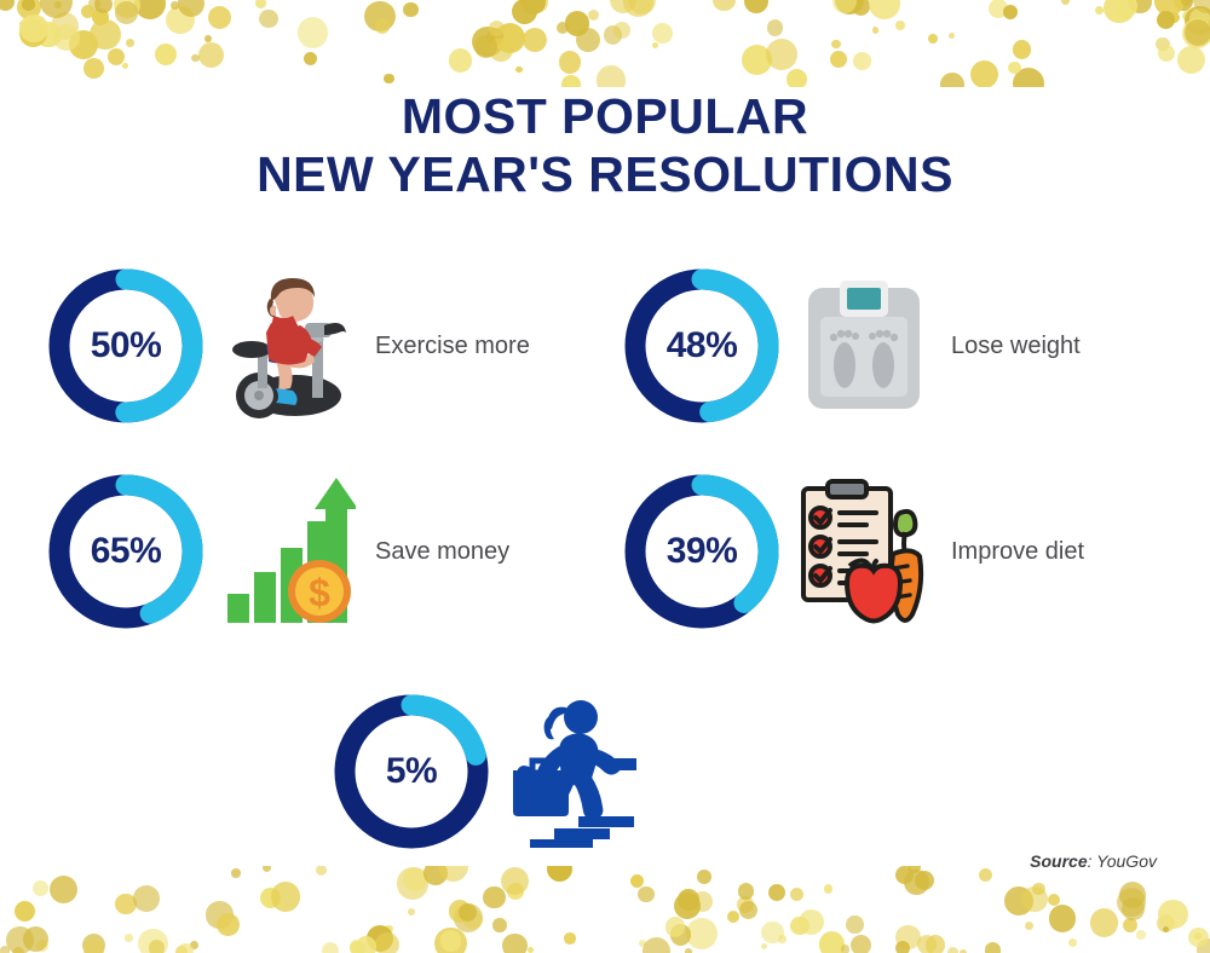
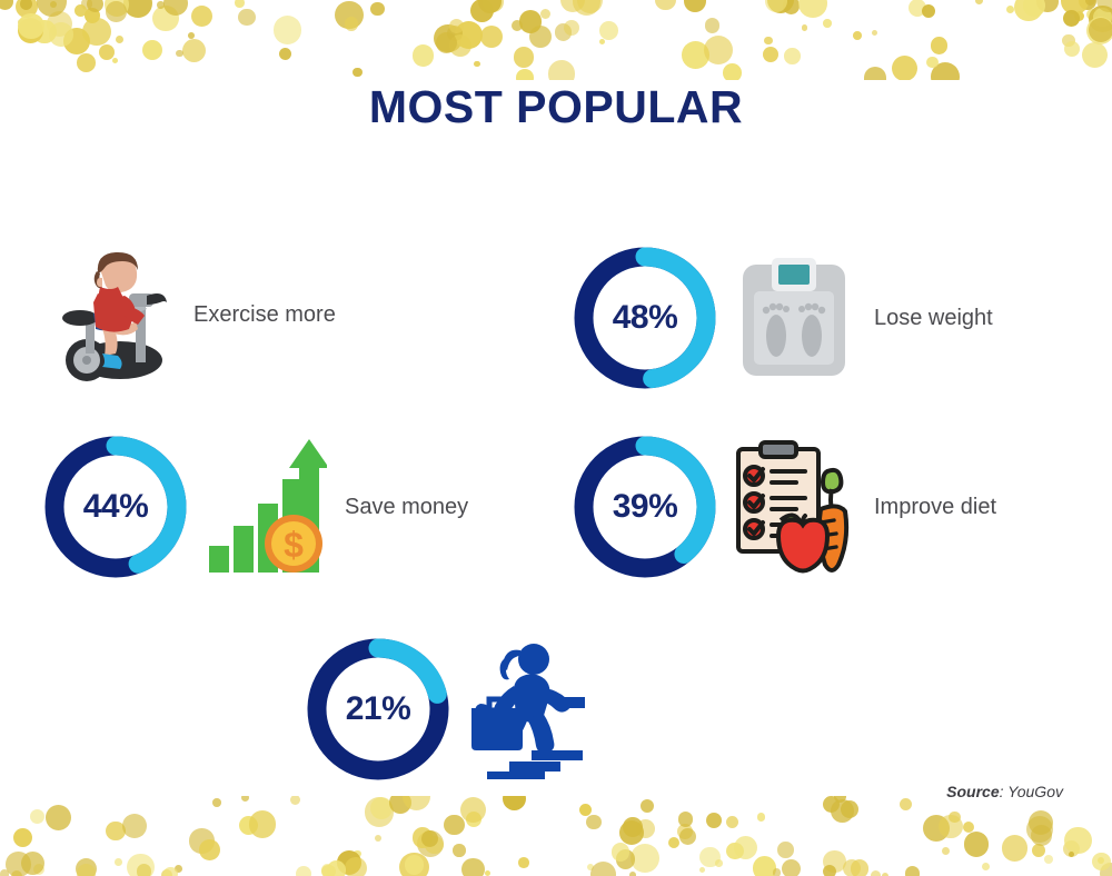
  MOST POPULAR
- NEW YEAR'S RESOLUTIONS
- 50%
  Exercise more
  48%
  Lose weight
- 65%
+ 44%
  $
  Save money
  39%
  Improve diet
- 5%
+ 21%
  Source: YouGov
